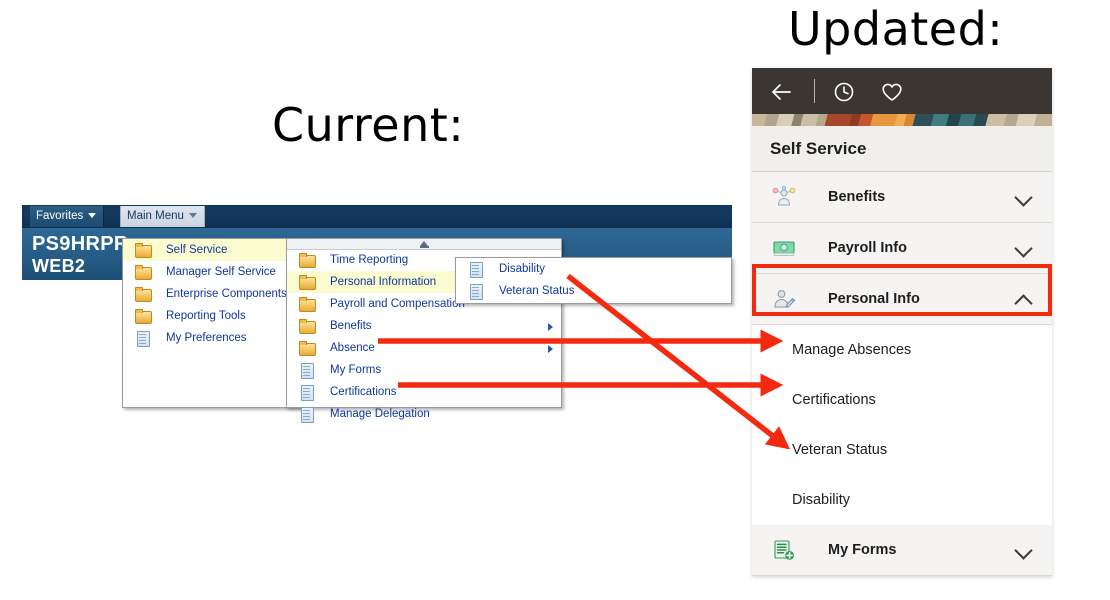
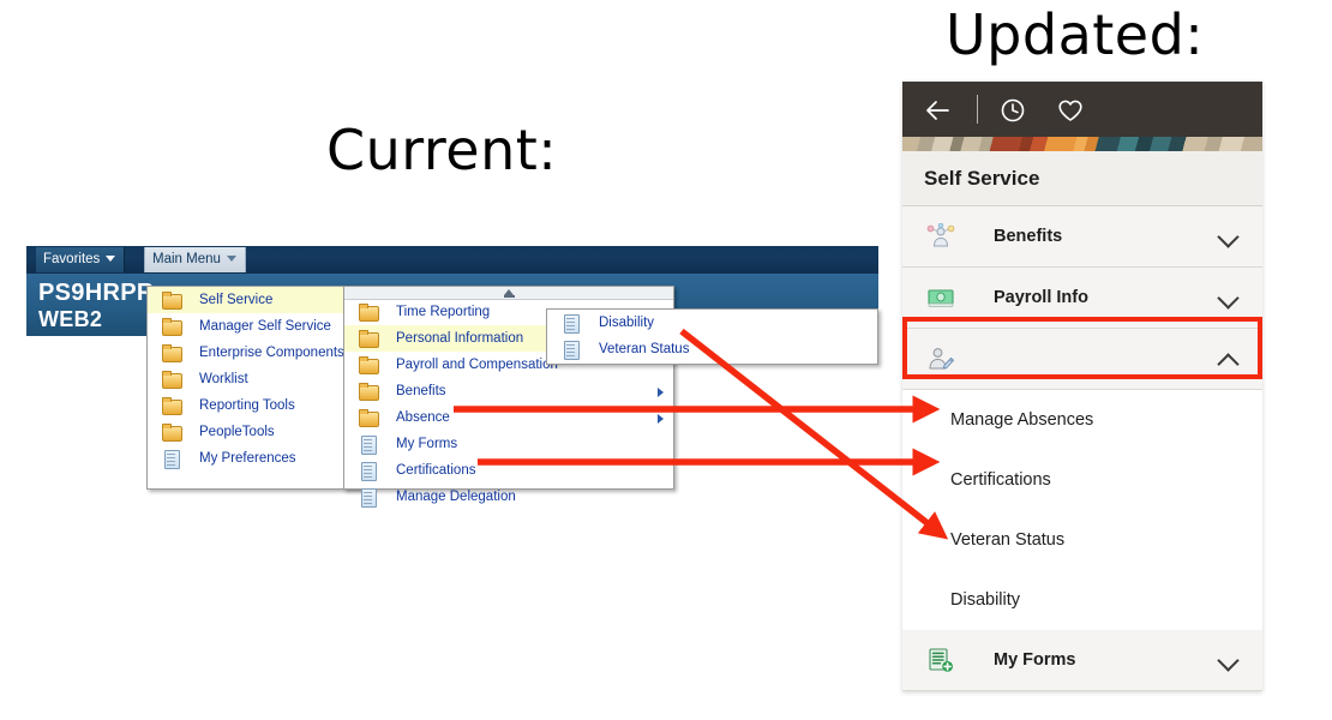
  Current:
  Updated:
  Favorites
  Main Menu
  PS9HRP
  WEB2
  Self Service
  Manager Self Service
  Enterprise Components
+ Worklist
  Reporting Tools
+ PeopleTools
  My Preferences
  Time Reporting
  Personal Information
  Payroll and Compensation
  Benefits
  Absence
  My Forms
  Certifications
  Manage Delegation
  Disability
  Veteran Status
  Self Service
  Benefits
  Payroll Info
- Personal Info
  Manage Absences
  Certifications
  Veteran Status
  Disability
  My Forms
